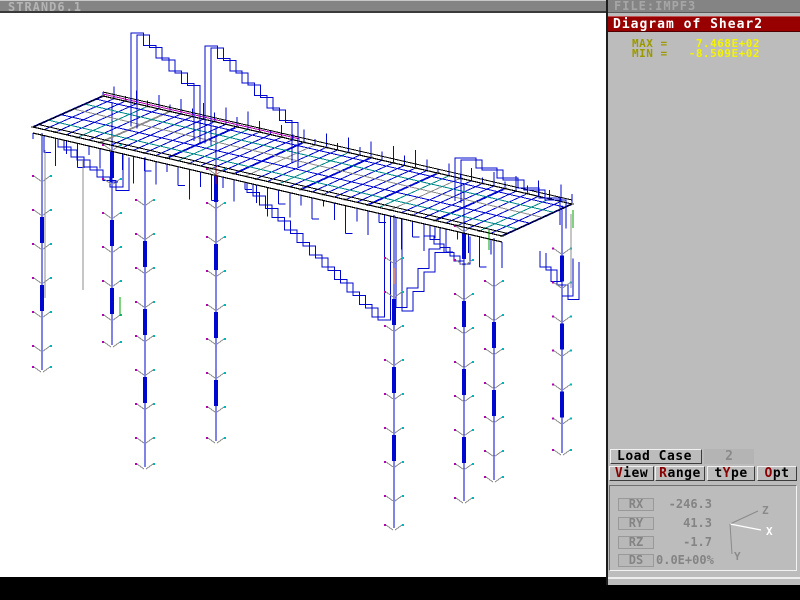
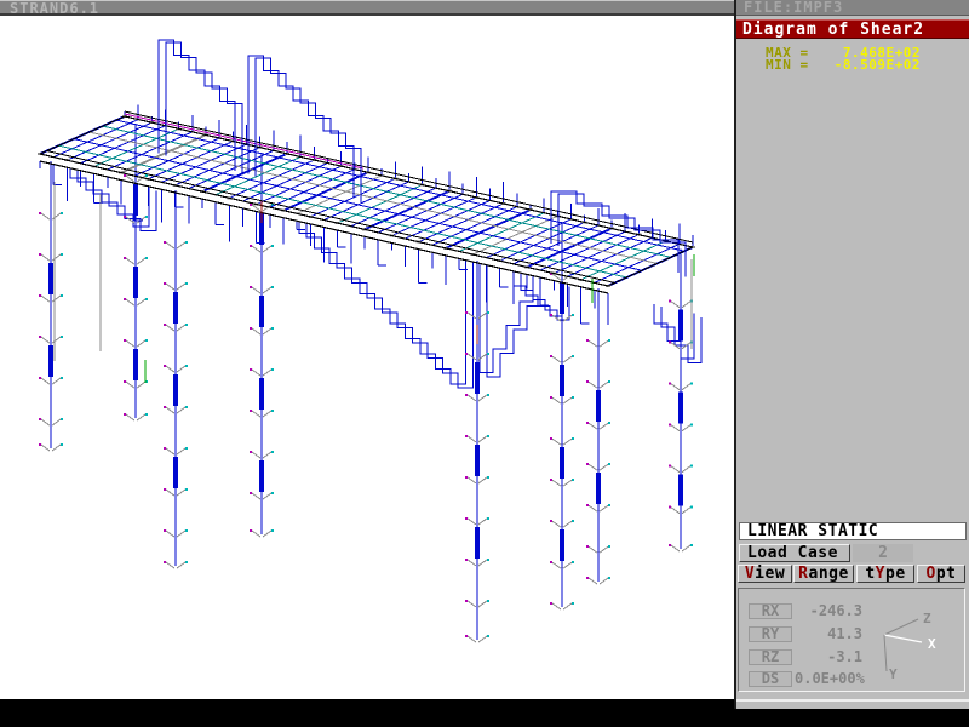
  STRAND6.1
  FILE:IMPF3
  Diagram of Shear2
  MAX =
  7.468E+02
  MIN =
  -8.509E+02
+ LINEAR STATIC
  Load Case
  2
  View
  Range
  tYpe
  Opt
  RX
  -246.3
  RY
  41.3
  RZ
- -1.7
+ -3.1
  DS
  0.0E+00%
  Z
  X
  Y
